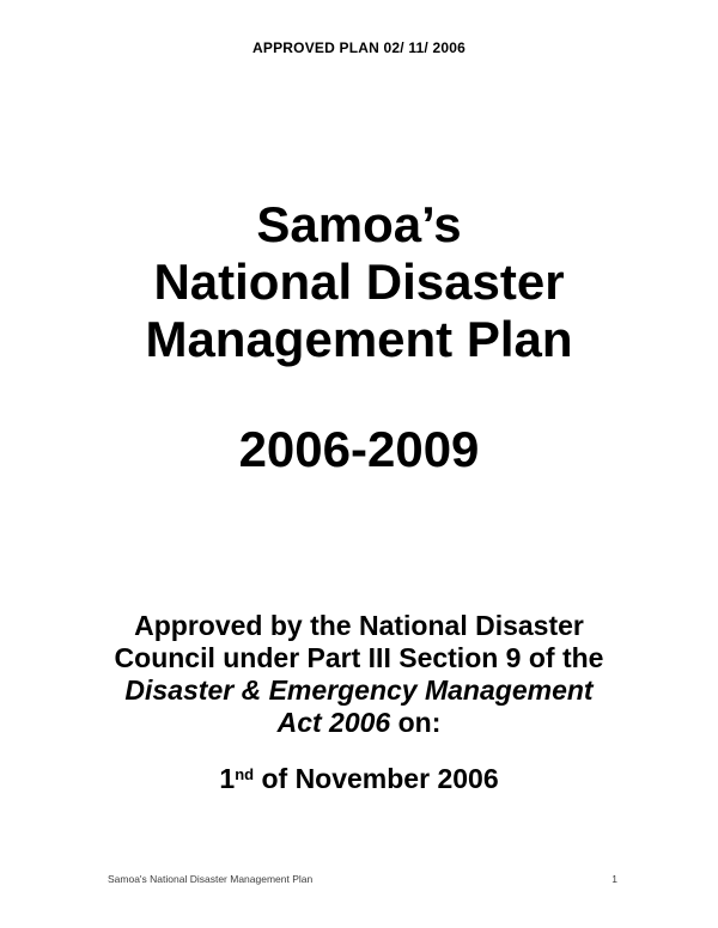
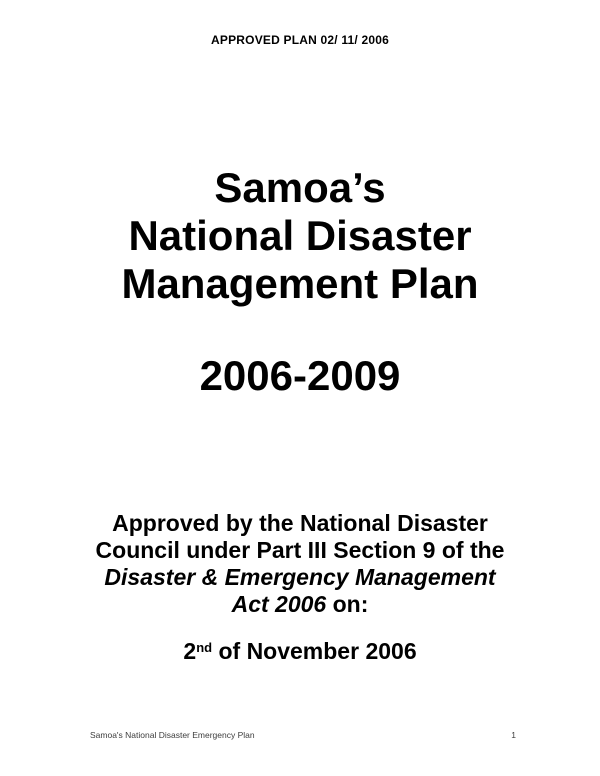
  APPROVED PLAN 02/ 11/ 2006
  Samoa’s
  National Disaster
  Management Plan
  2006-2009
  Approved by the National Disaster
  Council under Part III Section 9 of the
  Disaster & Emergency Management
  Act 2006 on:
- 1nd of November 2006
+ 2nd of November 2006
- Samoa's National Disaster Management Plan
+ Samoa's National Disaster Emergency Plan
  1
